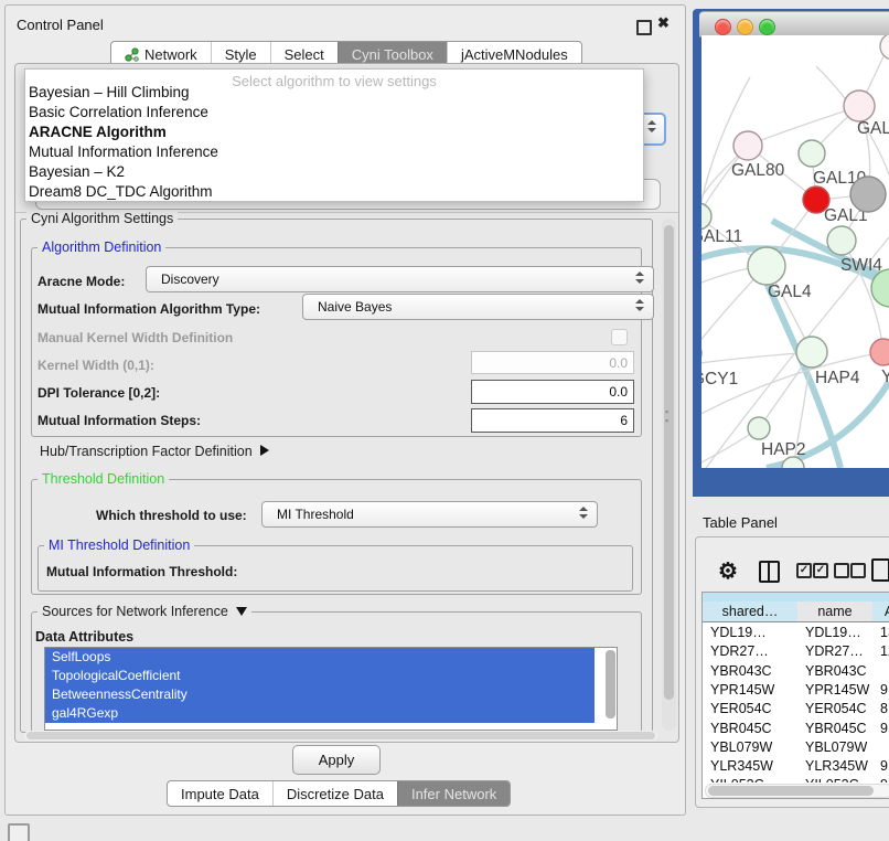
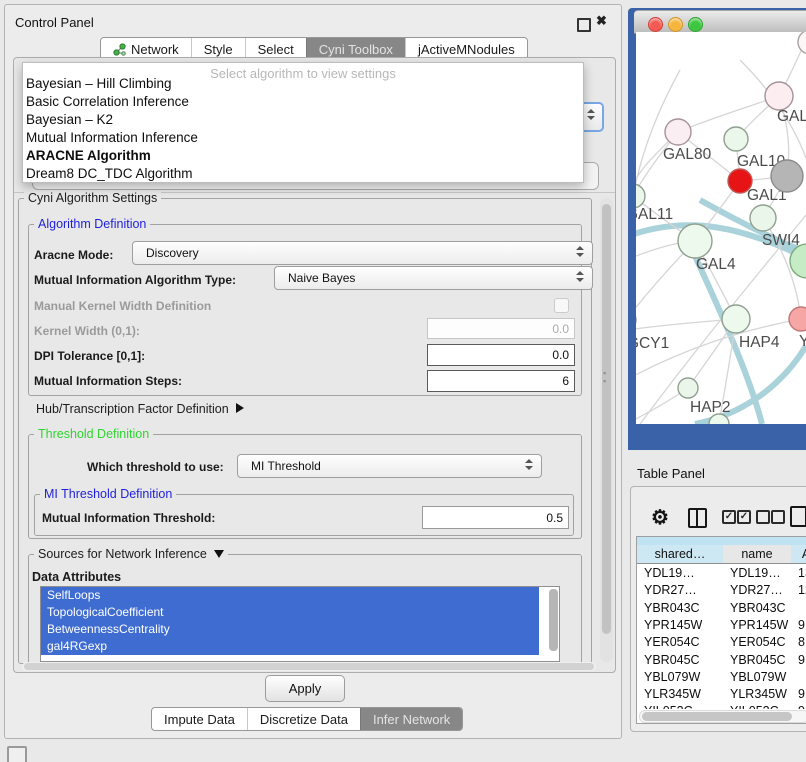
  Control Panel
  ✖
  Network
  Style
  Select
  Cyni Toolbox
  jActiveMNodules
  Cyni Algorithm Settings
  Algorithm Definition
  Aracne Mode:
  Discovery
  Mutual Information Algorithm Type:
  Naive Bayes
  Manual Kernel Width Definition
  Kernel Width (0,1):
  0.0
- DPI Tolerance [0,2]:
+ DPI Tolerance [0,1]:
  0.0
  Mutual Information Steps:
  6
  Hub/Transcription Factor Definition
  Threshold Definition
  Which threshold to use:
  MI Threshold
  MI Threshold Definition
  Mutual Information Threshold:
+ 0.5
  Sources for Network Inference
  Data Attributes
  SelfLoops
  TopologicalCoefficient
  BetweennessCentrality
  gal4RGexp
  Select algorithm to view settings
  Bayesian – Hill Climbing
  Basic Correlation Inference
- ARACNE Algorithm
+ Bayesian – K2
  Mutual Information Inference
- Bayesian – K2
+ ARACNE Algorithm
  Dream8 DC_TDC Algorithm
  Apply
  Impute Data
  Discretize Data
  Infer Network
  ▪
  ▪
  GAL
  GAL80
  GAL1
  GAL1
  AL11
  SWI4
  GAL4
  CY1
  HAP4
  Y
  HAP2
  Table Panel
  ⚙
  ✓
  ✓
  shared…
  name
  YDL19…
  YDL19…
  YDR27…
  YDR27…
  YBR043C
  YBR043C
  YPR145W
  YPR145W
  YER054C
  YER054C
  YBR045C
  YBR045C
  YBL079W
  YBL079W
  YLR345W
  YLR345W
